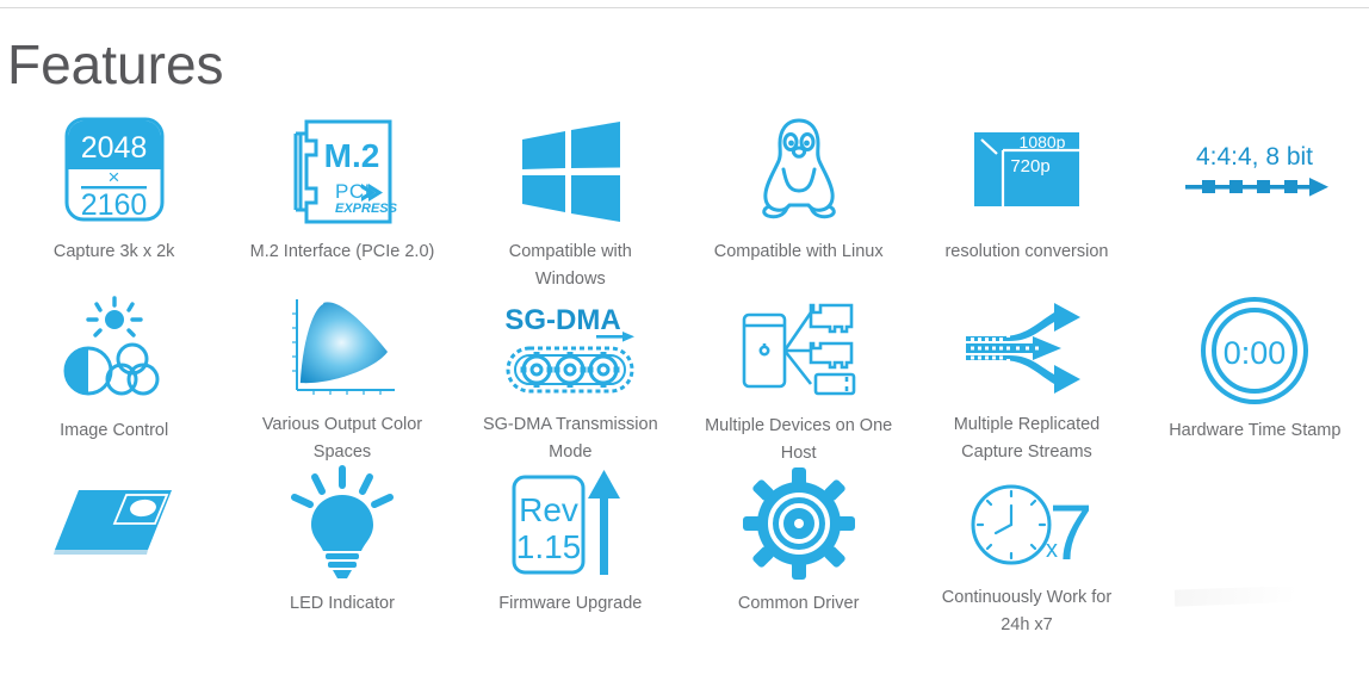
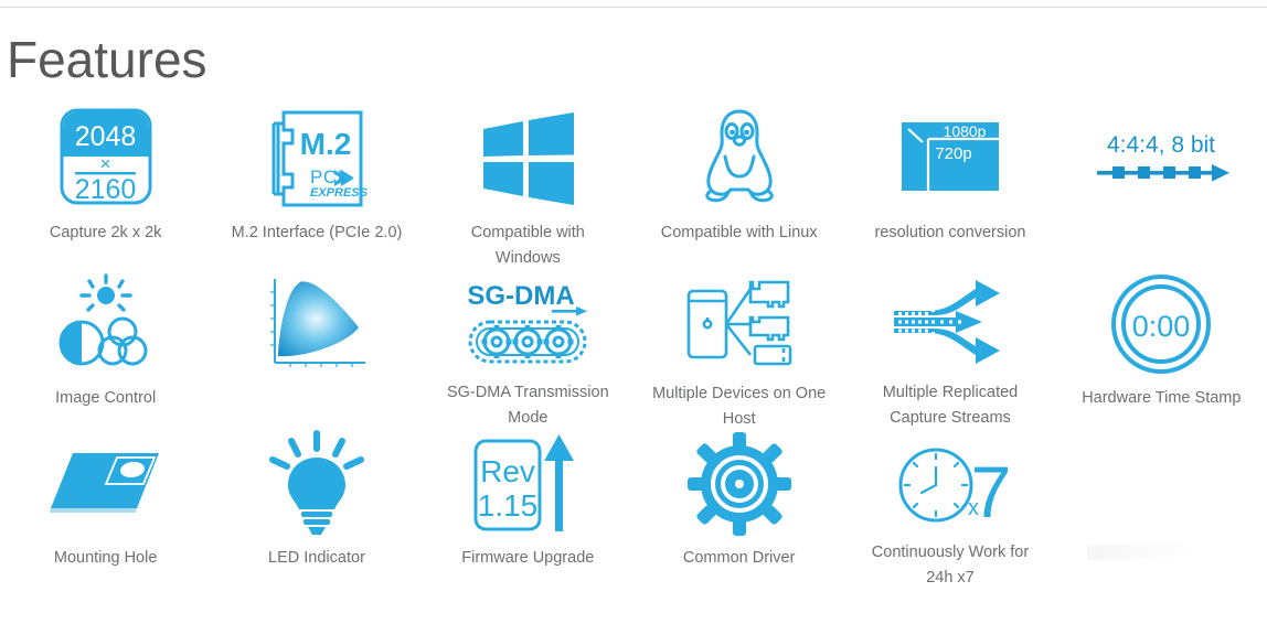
  Features
  2048
  ×
  2160
- Capture 3k x 2k
+ Capture 2k x 2k
  M.2
  EXPRESS
  M.2 Interface (PCIe 2.0)
  Compatible with Windows
  Compatible with Linux
  1080p
  720p
  resolution conversion
  4:4:4, 8 bit
  Image Control
- Various Output Color Spaces
  SG-DMA
  SG-DMA Transmission Mode
  Multiple Devices on One Host
  Multiple Replicated Capture Streams
  0:00
  Hardware Time Stamp
+ Mounting Hole
  LED Indicator
  Rev
  1.15
  Firmware Upgrade
  Common Driver
  x
  7
  Continuously Work for 24h x7
